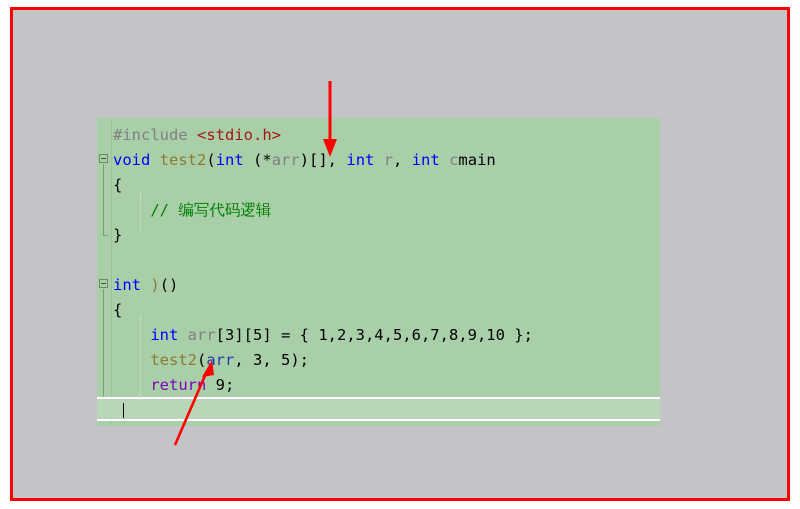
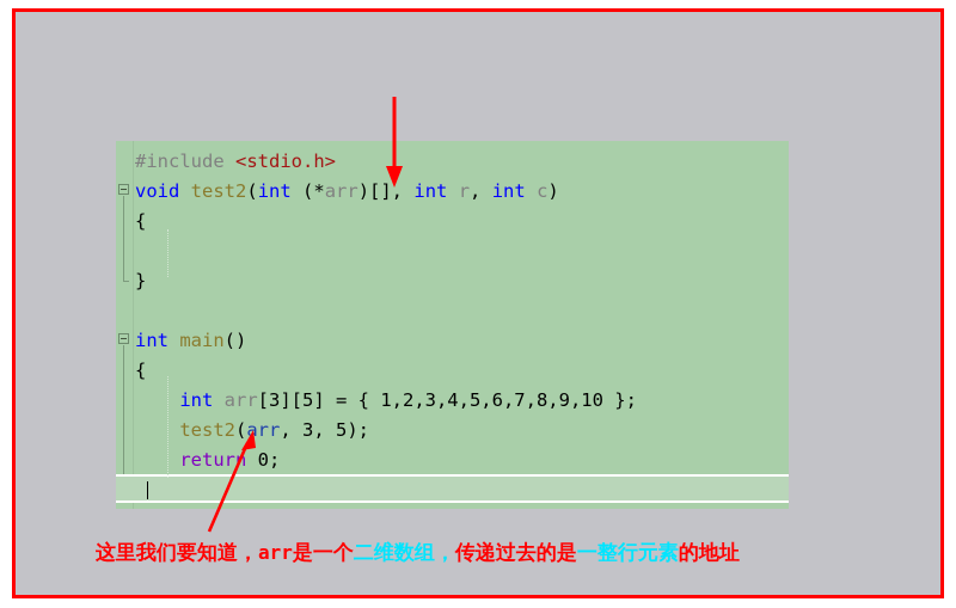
  #include <stdio.h>
- void test2(int (*arr)[], int r, int cmain
+ void test2(int (*arr)[], int r, int c)
  {
- // 编写代码逻辑
  }
- int )()
+ int main()
  {
  int arr[3][5] = { 1,2,3,4,5,6,7,8,9,10 };
  test2(arr, 3, 5);
- retur 9;
+ retur 0;
+ 这里我们要知道，arr是一个二维数组，传递过去的是一整行元素的地址
